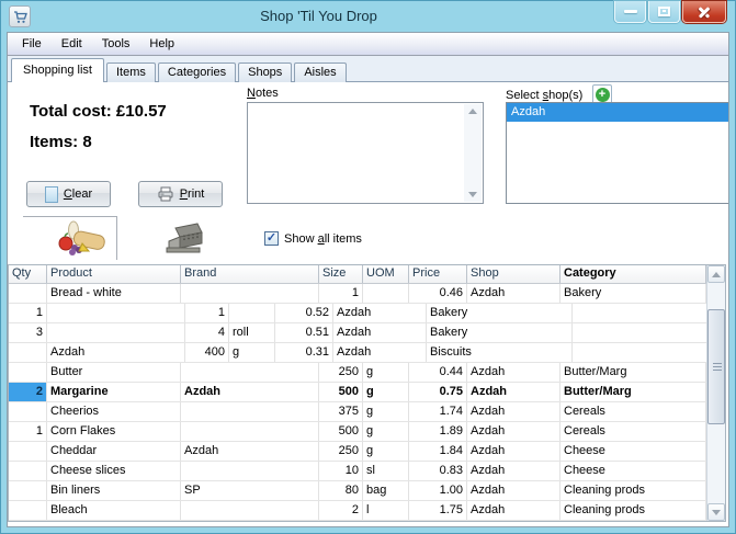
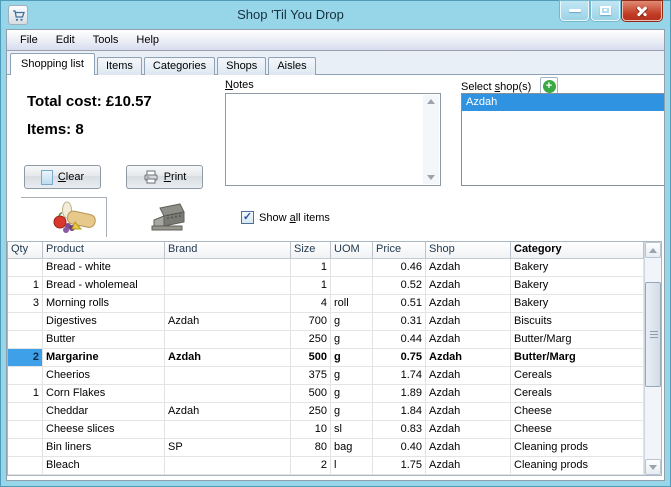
  Shop 'Til You Drop
  File
  Edit
  Tools
  Help
  Shopping list
  Items
  Categories
  Shops
  Aisles
  Total cost: £10.57
  Items: 8
  Clear
  Print
  Notes
  Select shop(s)
  +
  Azdah
  ✓
  Show all items
  Qty
  Product
  Brand
  Size
  UOM
  Price
  Shop
  Category
  Bread - white
  1
  0.46
  Azdah
  Bakery
  1
+ Bread - wholemeal
  1
  0.52
  Azdah
  Bakery
  3
+ Morning rolls
  4
  roll
  0.51
  Azdah
  Bakery
+ Digestives
  Azdah
- 400
+ 700
  g
  0.31
  Azdah
  Biscuits
  Butter
  250
  g
  0.44
  Azdah
  Butter/Marg
  2
  Margarine
  Azdah
  500
  g
  0.75
  Azdah
  Butter/Marg
  Cheerios
  375
  g
  1.74
  Azdah
  Cereals
  1
  Corn Flakes
  500
  g
  1.89
  Azdah
  Cereals
  Cheddar
  Azdah
  250
  g
  1.84
  Azdah
  Cheese
  Cheese slices
  10
  sl
  0.83
  Azdah
  Cheese
  Bin liners
  SP
  80
  bag
- 1.00
+ 0.40
  Azdah
  Cleaning prods
  Bleach
  2
  l
  1.75
  Azdah
  Cleaning prods
